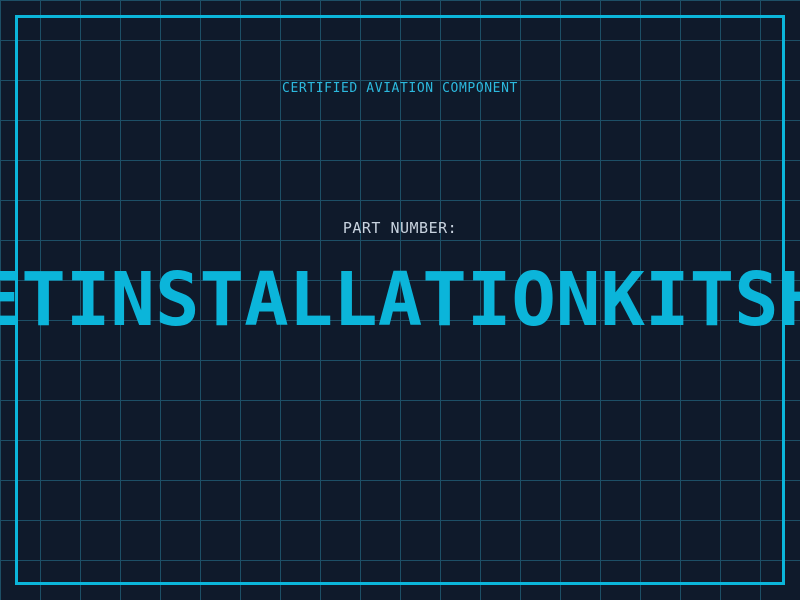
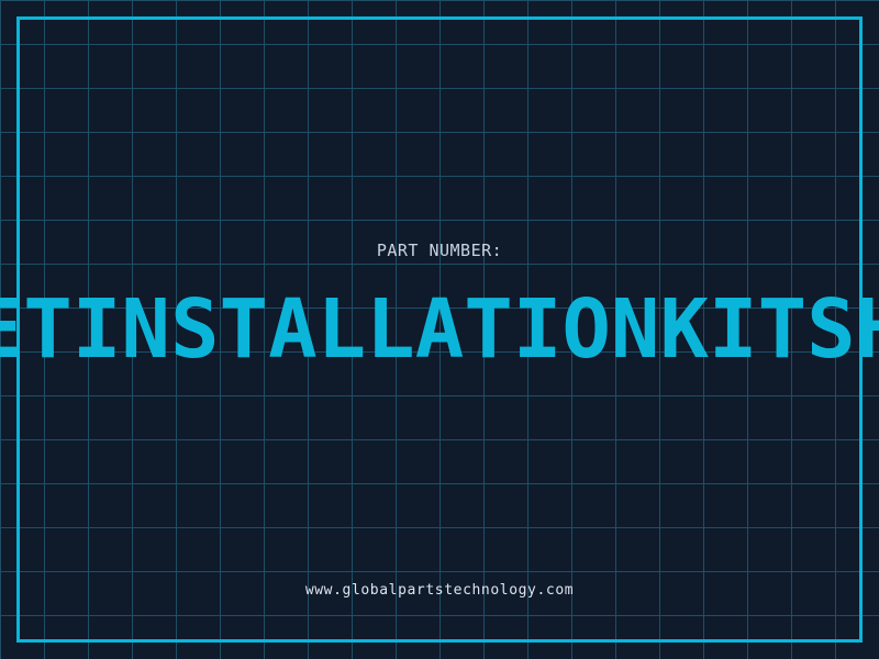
- CERTIFIED AVIATION COMPONENT
  PART NUMBER:
  TINSTALLATIONKITS
+ www.globalpartstechnology.com
